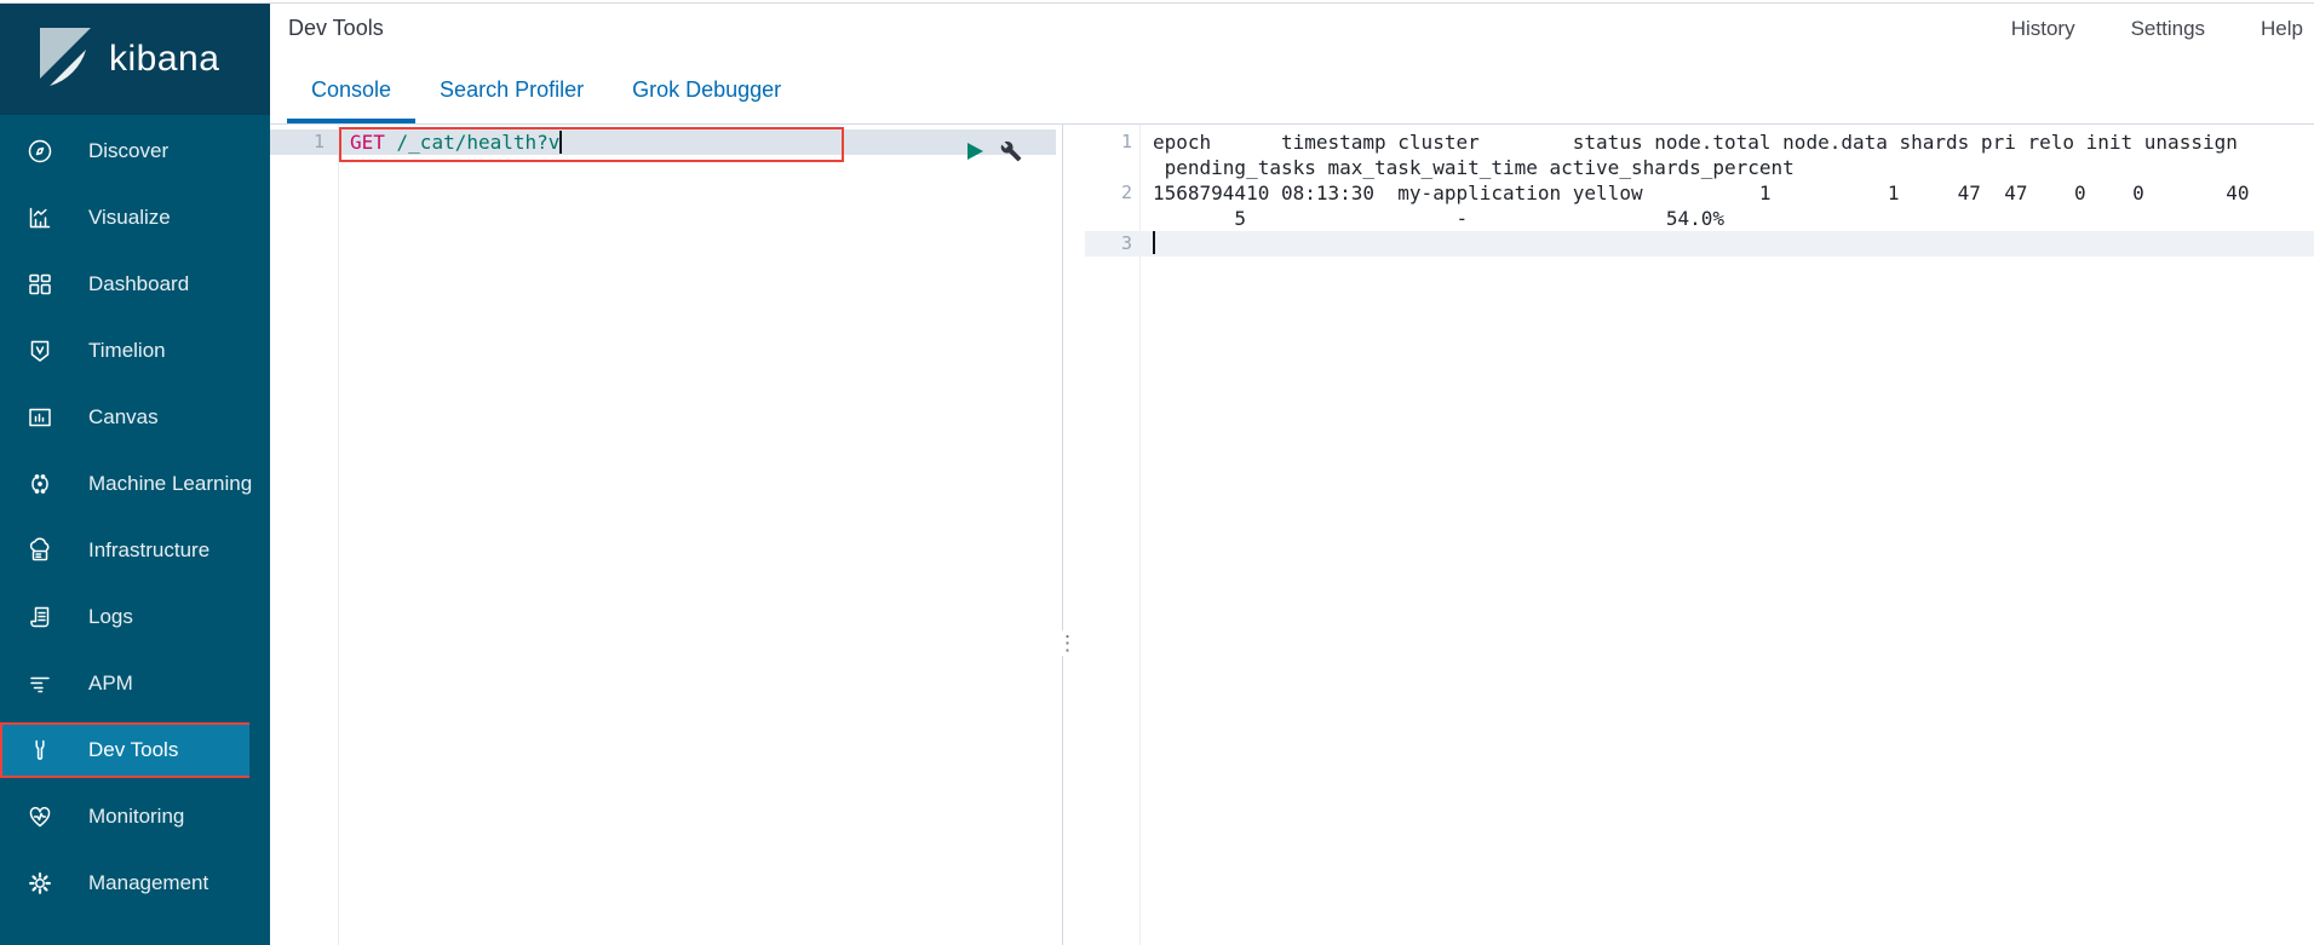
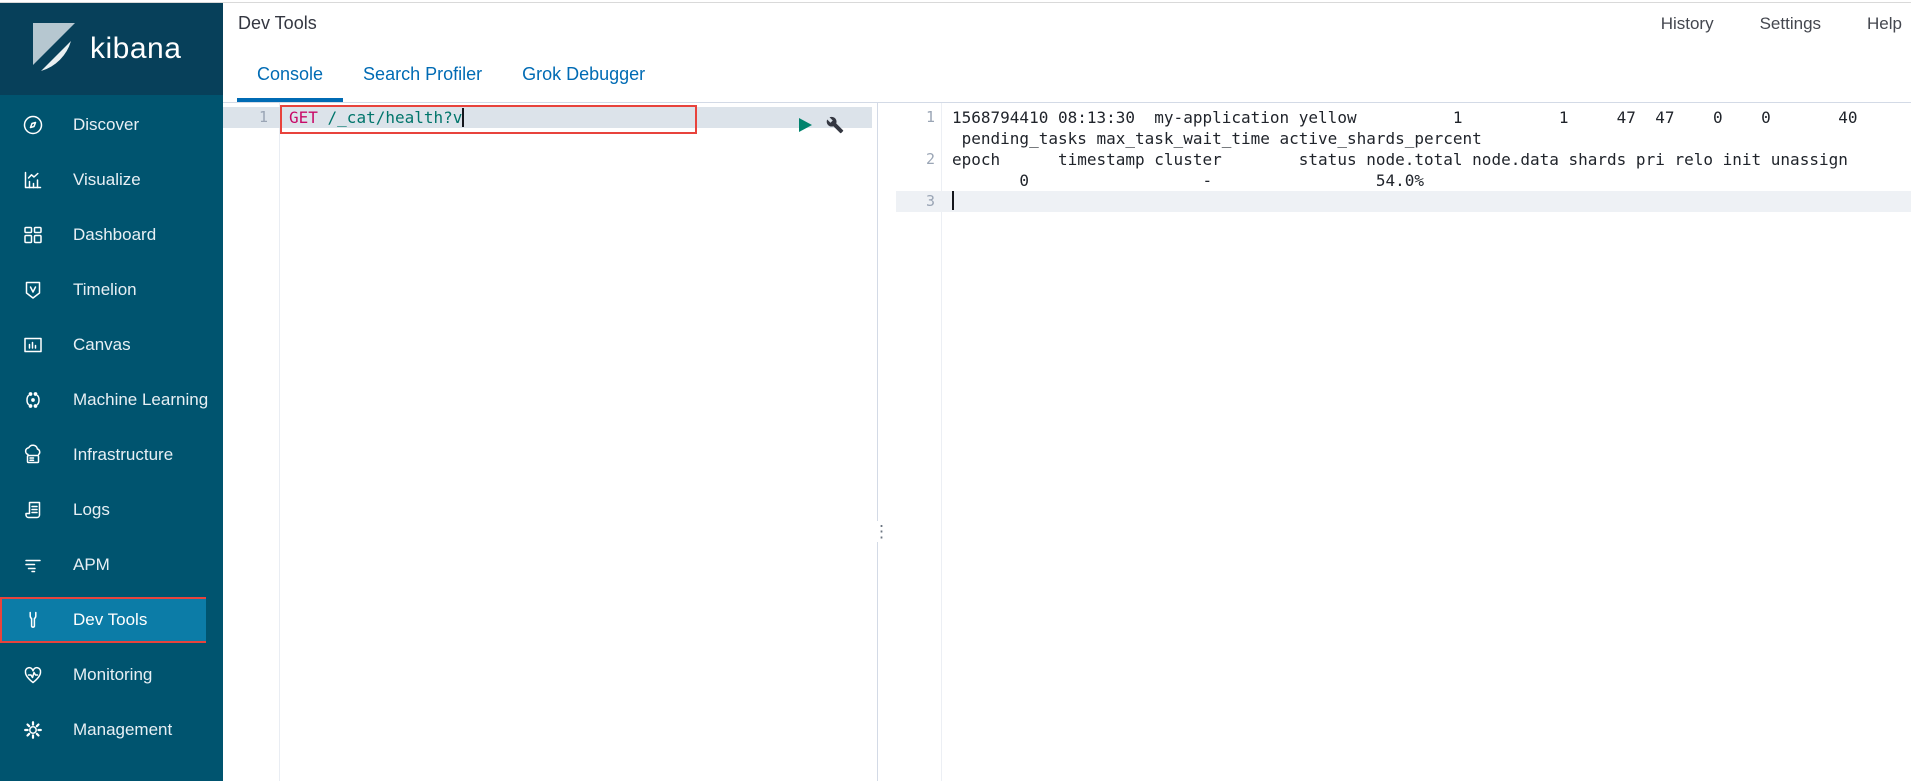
  kibana
  Discover
  Visualize
  Dashboard
  Timelion
  Canvas
  Machine Learning
  Infrastructure
  Logs
  APM
  Dev Tools
  Monitoring
  Management
  Dev Tools
  History
  Settings
  Help
  Console
  Search Profiler
  Grok Debugger
  1
  GET /_cat/health?v
  ⋮
  1
- epoch timestamp cluster status node.total node.data shards pri relo init unassign
+ 1568794410 08:13:30 my-application yellow 1 1 47 47 0 0 40
  pending_tasks max_task_wait_time active_shards_percent
  2
- 1568794410 08:13:30 my-application yellow 1 1 47 47 0 0 40
+ epoch timestamp cluster status node.total node.data shards pri relo init unassign
- 5 - 54.0%
+ 0 - 54.0%
  3
